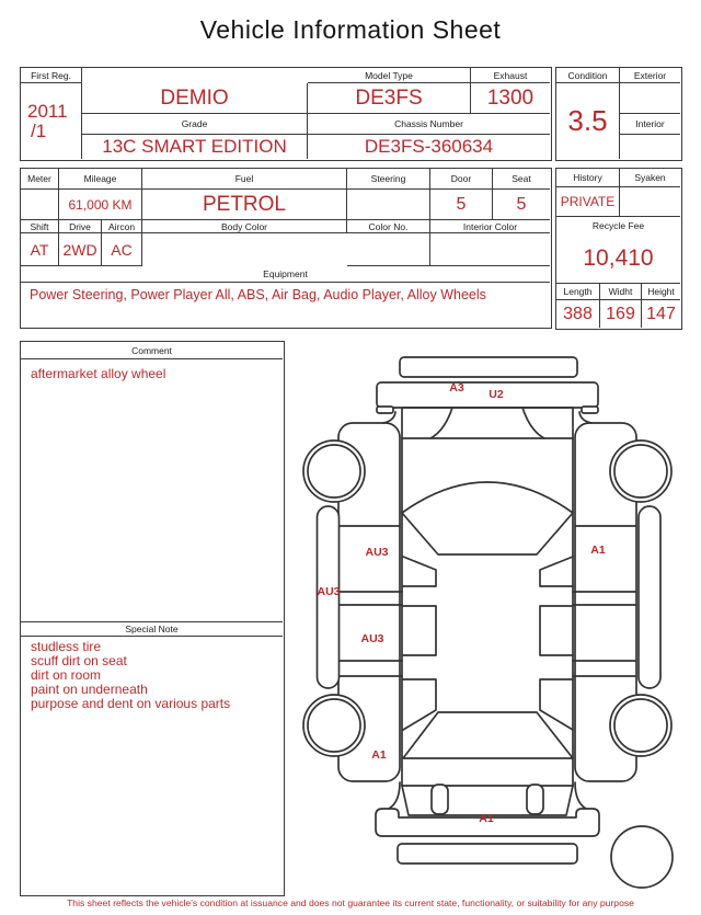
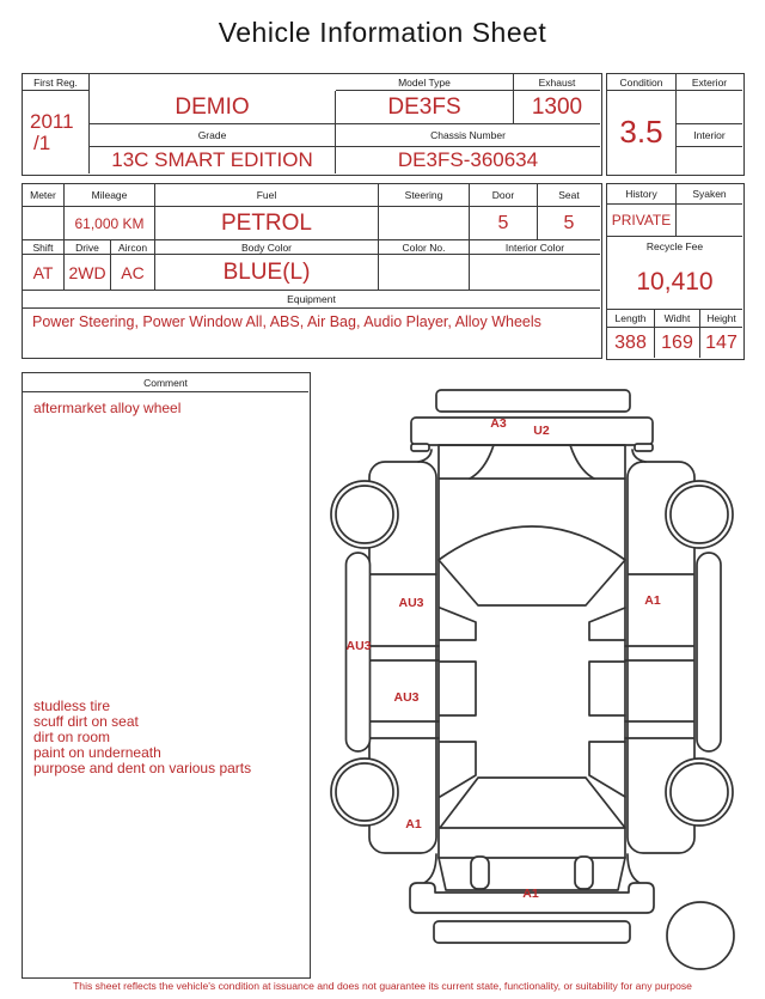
  Vehicle Information Sheet
  First Reg.
  2011
  /1
  DEMIO
  Grade
  13C SMART EDITION
  Model Type
  DE3FS
  Exhaust
  1300
  Chassis Number
  DE3FS-360634
  Condition
  Exterior
  3.5
  Interior
  Meter
  Mileage
  Fuel
  Steering
  Door
  Seat
  61,000 KM
  PETROL
  5
  5
  Shift
  Drive
  Aircon
  Body Color
  Color No.
  Interior Color
  AT
  2WD
  AC
+ BLUE(L)
  Equipment
- Power Steering, Power Player All, ABS, Air Bag, Audio Player, Alloy Wheels
+ Power Steering, Power Window All, ABS, Air Bag, Audio Player, Alloy Wheels
  History
  Syaken
  PRIVATE
  Recycle Fee
  10,410
  Length
  Widht
  Height
  388
  169
  147
  Comment
  aftermarket alloy wheel
- Special Note
  studless tire
  scuff dirt on seat
  dirt on room
  paint on underneath
  purpose and dent on various parts
  A3
  U2
  AU3
  A1
  AU3
  AU3
  A1
  A1
  This sheet reflects the vehicle's condition at issuance and does not guarantee its current state, functionality, or suitability for any purpose
